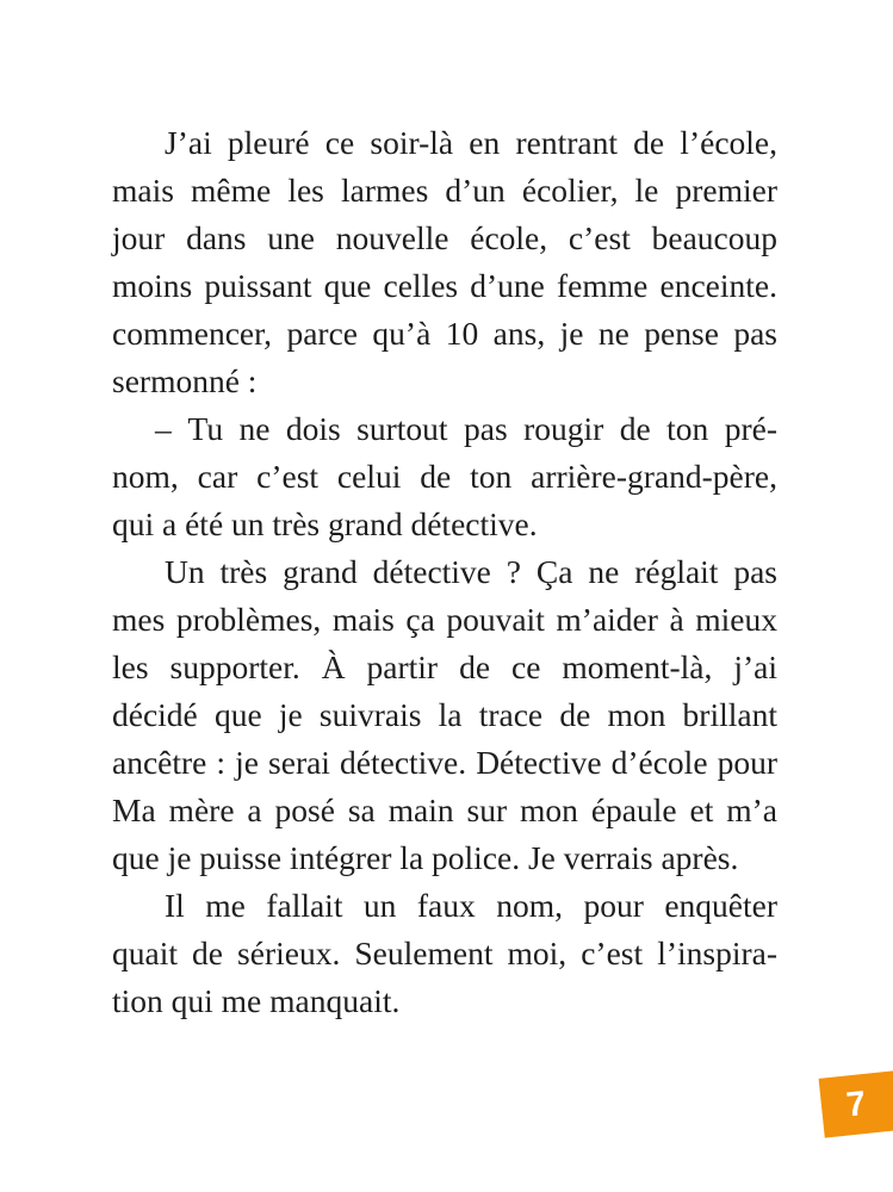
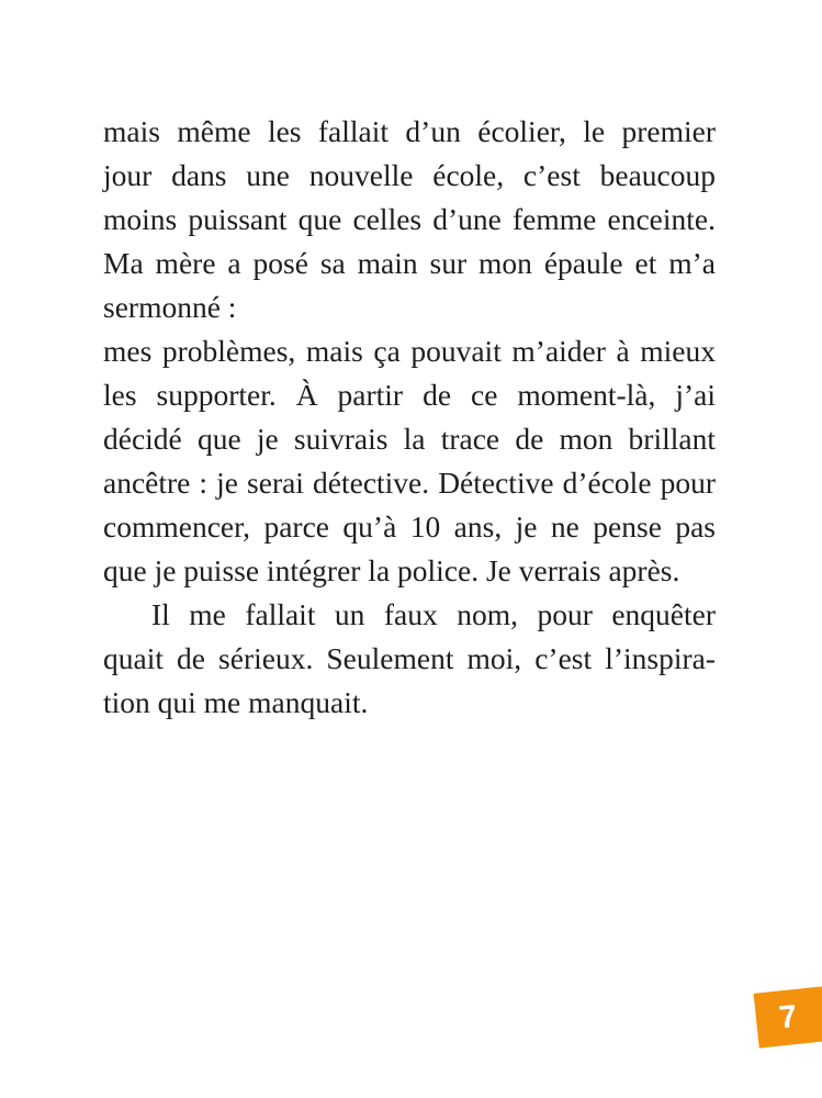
- J’ai pleuré ce soir-là en rentrant de l’école,
- mais même les larmes d’un écolier, le premier
+ mais même les fallait d’un écolier, le premier
  jour dans une nouvelle école, c’est beaucoup
  moins puissant que celles d’une femme enceinte.
- commencer, parce qu’à 10 ans, je ne pense pas
+ Ma mère a posé sa main sur mon épaule et m’a
  sermonné :
- – Tu ne dois surtout pas rougir de ton pré-
- nom, car c’est celui de ton arrière-grand-père,
- qui a été un très grand détective.
- Un très grand détective ? Ça ne réglait pas
  mes problèmes, mais ça pouvait m’aider à mieux
  les supporter. À partir de ce moment-là, j’ai
  décidé que je suivrais la trace de mon brillant
  ancêtre : je serai détective. Détective d’école pour
- Ma mère a posé sa main sur mon épaule et m’a
+ commencer, parce qu’à 10 ans, je ne pense pas
  que je puisse intégrer la police. Je verrais après.
  Il me fallait un faux nom, pour enquêter
  quait de sérieux. Seulement moi, c’est l’inspira-
  tion qui me manquait.
